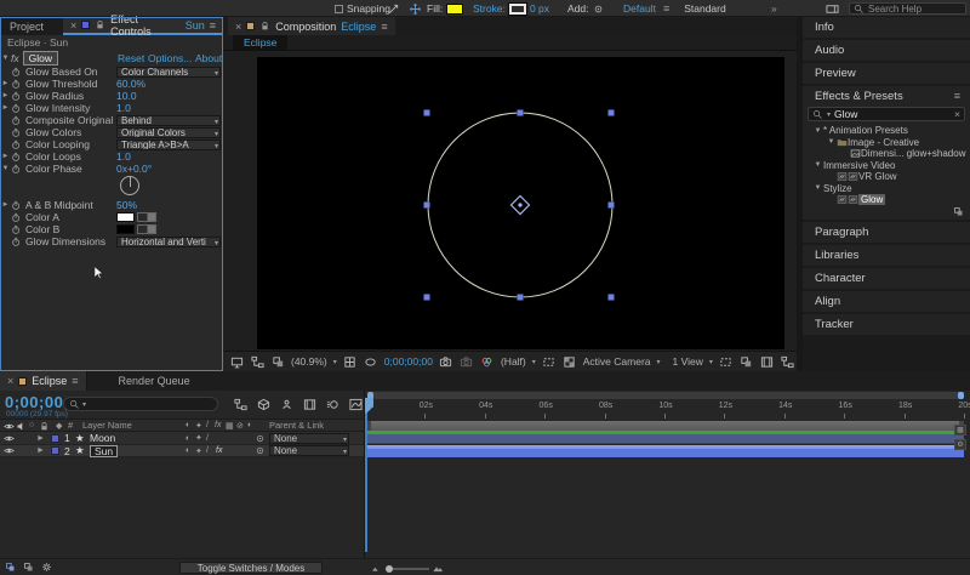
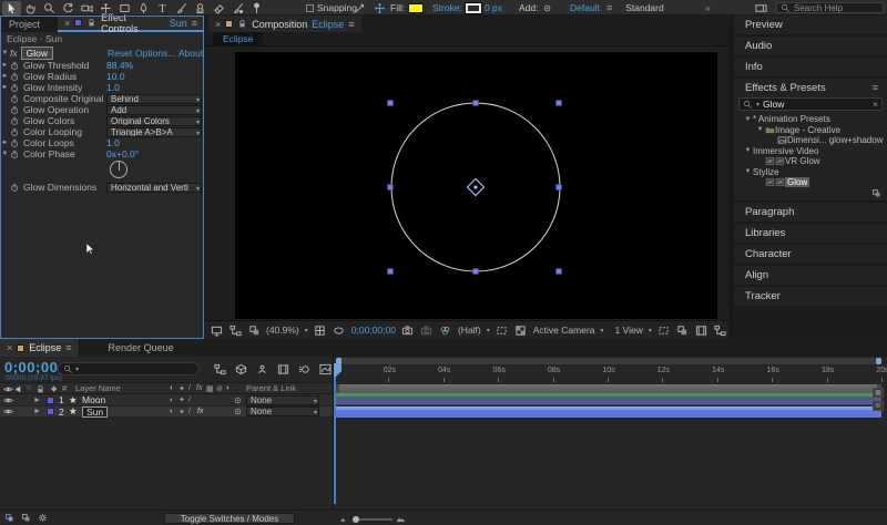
+ T
  Snapping
  Fill:
  Stroke:
  0 px
  Add:
  Default
  ≡
  Standard
  »
  Search Help
  Project
  ×
  Effect Controls
  Sun
  ≡
  Eclipse · Sun
  fx
  Glow
  Reset
  Options...
  About
- Glow Based On
- Color Channels
  Glow Threshold
- 60.0%
+ 88.4%
  Glow Radius
  10.0
  Glow Intensity
  1.0
  Composite Original
  Behind
+ Glow Operation
+ Add
  Glow Colors
  Original Colors
  Color Looping
  Triangle A>B>A
  Color Loops
  1.0
  Color Phase
  0x+0.0°
- A & B Midpoint
- 50%
- Color A
- Color B
  Glow Dimensions
  Horizontal and Verti
  ×
  Composition
  Eclipse
  ≡
  Eclipse
  (40.9%)
  0;00;00;00
  (Half)
  Active Camera
  1 View
- Info
+ Preview
  Audio
- Preview
+ Info
  Effects & Presets
  ≡
  Glow
  ×
  * Animation Presets
  Image - Creative
  Dimensi... glow+shadow
  Immersive Video
  VR Glow
  Stylize
  Glow
  Paragraph
  Libraries
  Character
  Align
  Tracker
  ×
  Eclipse
  ≡
  Render Queue
  0;00;00
  #
  Layer Name
  Parent & Link
  1
  ★
  Moon
  None
  2
  ★
  Sun
  None
  Toggle Switches / Modes
